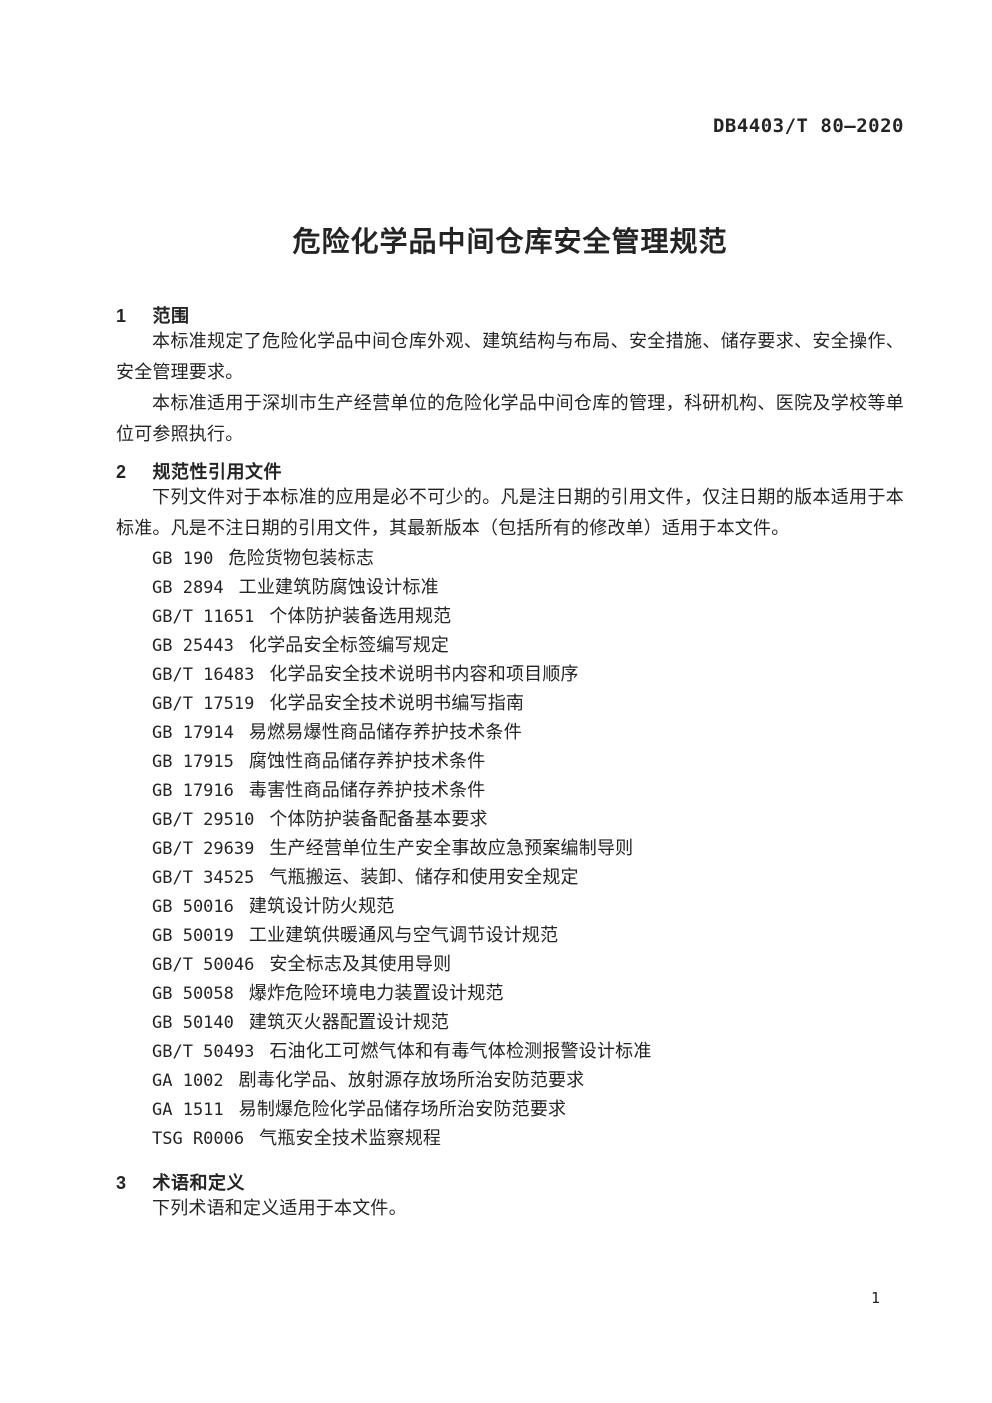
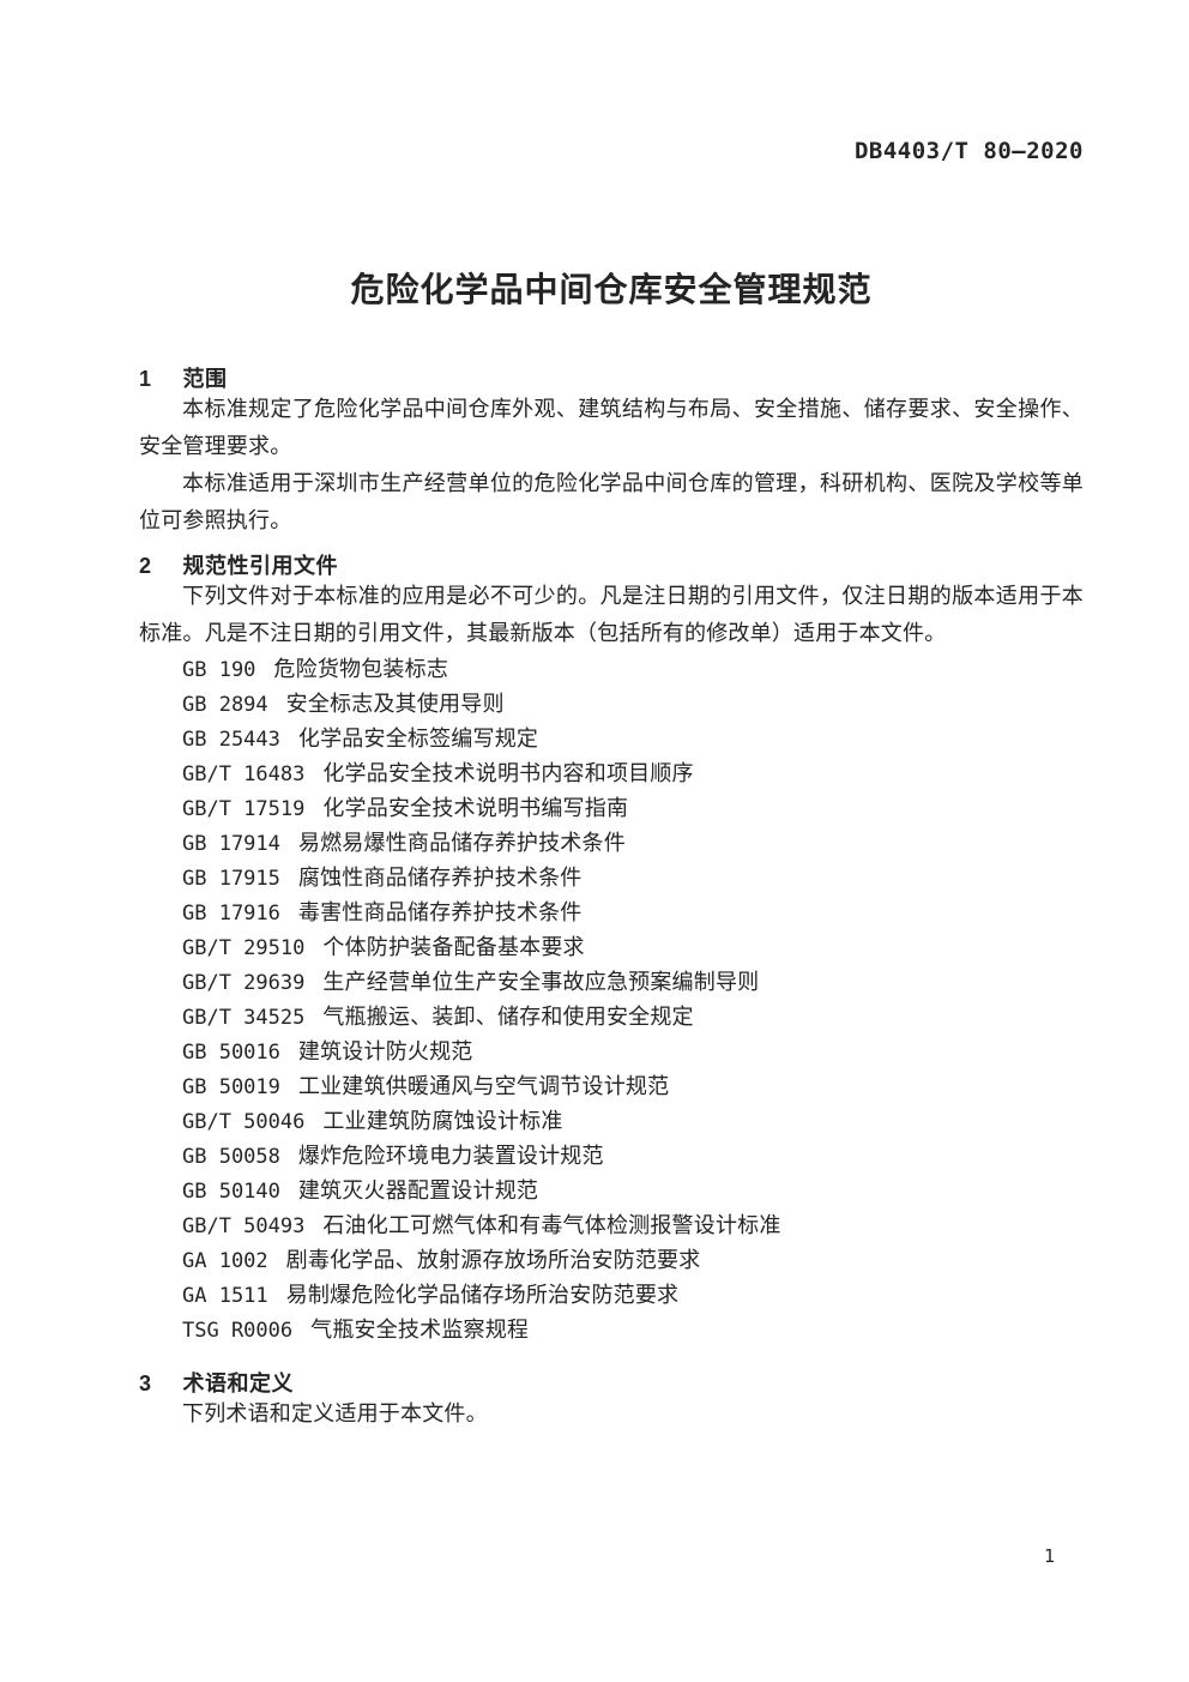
  DB4403/T 80—2020
  危险化学品中间仓库安全管理规范
  1
  范围
  本标准规定了危险化学品中间仓库外观、建筑结构与布局、安全措施、储存要求、安全操作、安全管理要求。
  本标准适用于深圳市生产经营单位的危险化学品中间仓库的管理，科研机构、医院及学校等单位可参照执行。
  2
  规范性引用文件
  下列文件对于本标准的应用是必不可少的。凡是注日期的引用文件，仅注日期的版本适用于本标准。凡是不注日期的引用文件，其最新版本（包括所有的修改单）适用于本文件。
  GB 190 危险货物包装标志
- GB 2894 工业建筑防腐蚀设计标准
+ GB 2894 安全标志及其使用导则
- GB/T 11651 个体防护装备选用规范
  GB 25443 化学品安全标签编写规定
  GB/T 16483 化学品安全技术说明书内容和项目顺序
  GB/T 17519 化学品安全技术说明书编写指南
  GB 17914 易燃易爆性商品储存养护技术条件
  GB 17915 腐蚀性商品储存养护技术条件
  GB 17916 毒害性商品储存养护技术条件
  GB/T 29510 个体防护装备配备基本要求
  GB/T 29639 生产经营单位生产安全事故应急预案编制导则
  GB/T 34525 气瓶搬运、装卸、储存和使用安全规定
  GB 50016 建筑设计防火规范
  GB 50019 工业建筑供暖通风与空气调节设计规范
- GB/T 50046 安全标志及其使用导则
+ GB/T 50046 工业建筑防腐蚀设计标准
  GB 50058 爆炸危险环境电力装置设计规范
  GB 50140 建筑灭火器配置设计规范
  GB/T 50493 石油化工可燃气体和有毒气体检测报警设计标准
  GA 1002 剧毒化学品、放射源存放场所治安防范要求
  GA 1511 易制爆危险化学品储存场所治安防范要求
  TSG R0006 气瓶安全技术监察规程
  3
  术语和定义
  下列术语和定义适用于本文件。
  1
